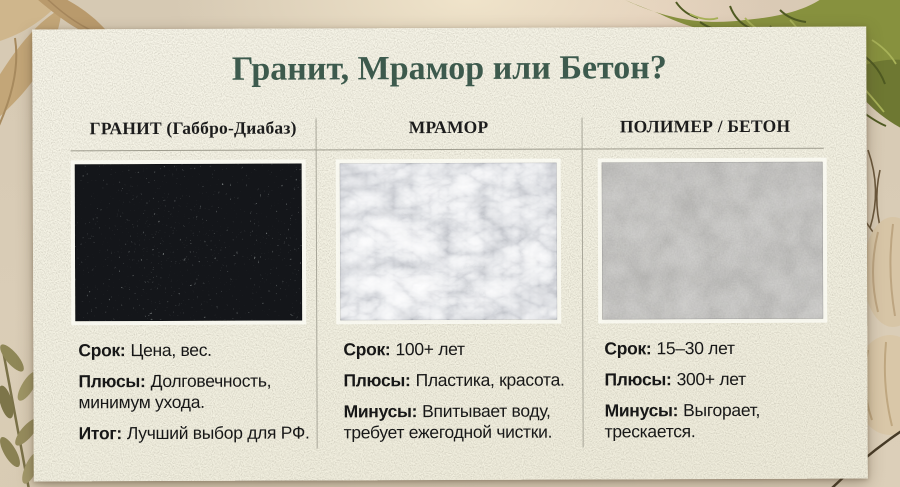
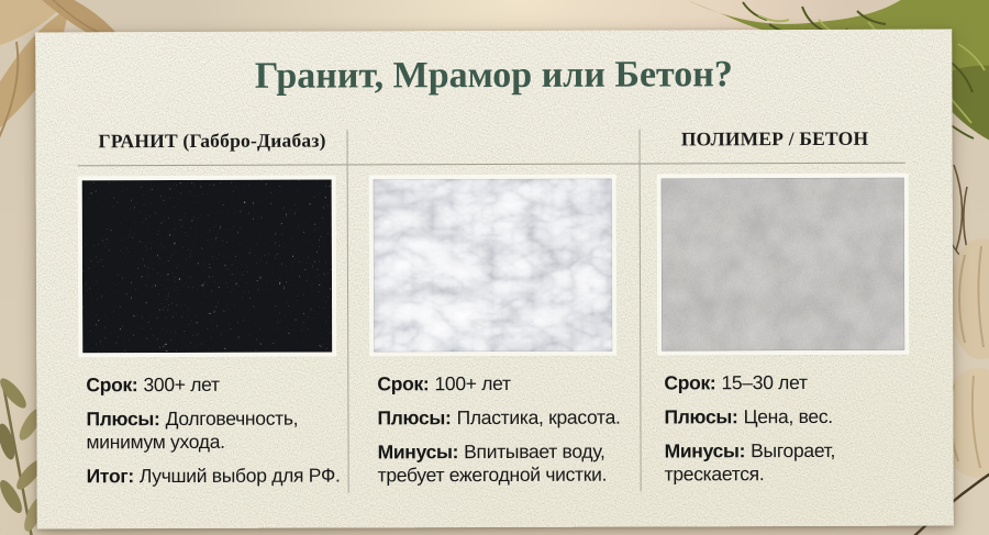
  Гранит, Мрамор или Бетон?
  ГРАНИТ (Габбро-Диабаз)
- МРАМОР
  ПОЛИМЕР / БЕТОН
- Срок: Цена, вес.
+ Срок: 300+ лет
  Плюсы: Долговечность, минимум ухода.
  Итог: Лучший выбор для РФ.
  Срок: 100+ лет
  Плюсы: Пластика, красота.
  Минусы: Впитывает воду, требует ежегодной чистки.
  Срок: 15–30 лет
- Плюсы: 300+ лет
+ Плюсы: Цена, вес.
  Минусы: Выгорает, трескается.
